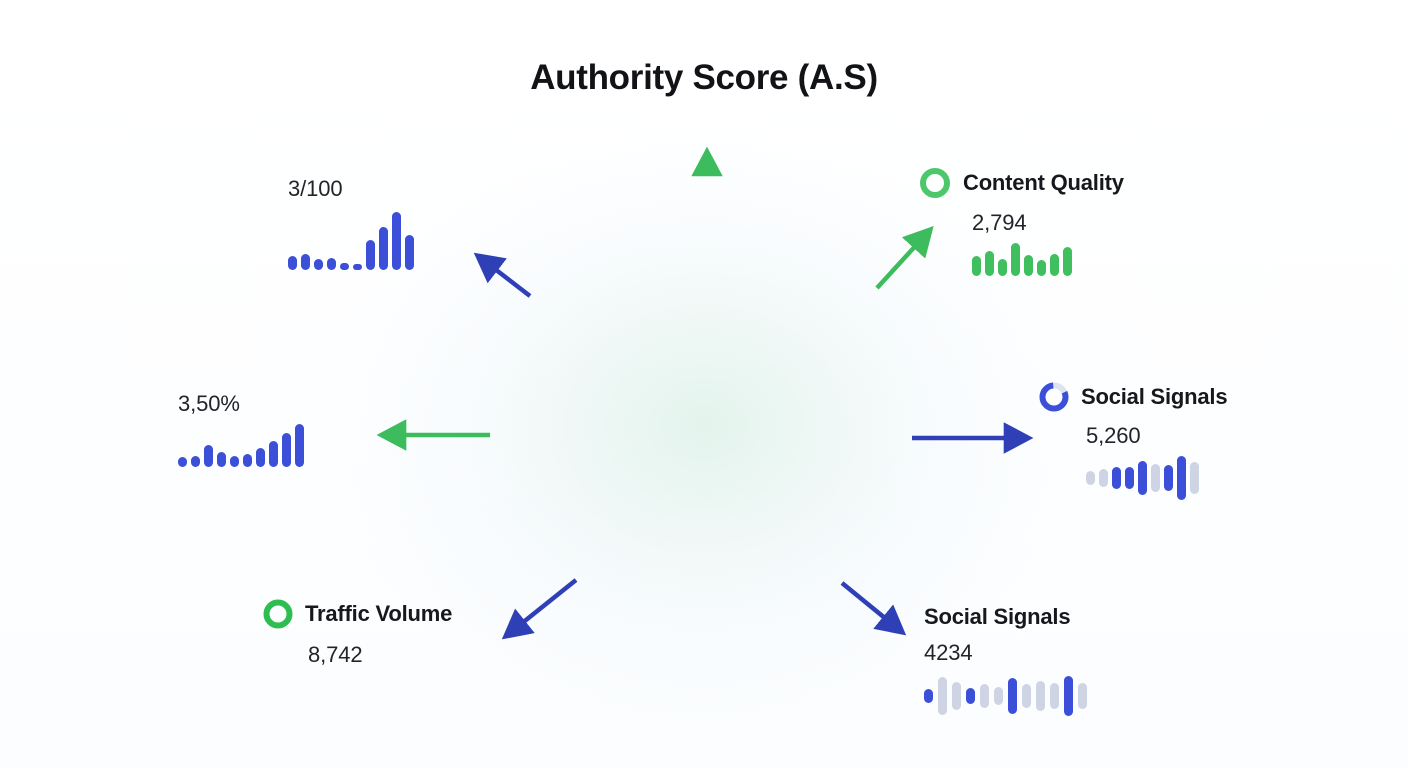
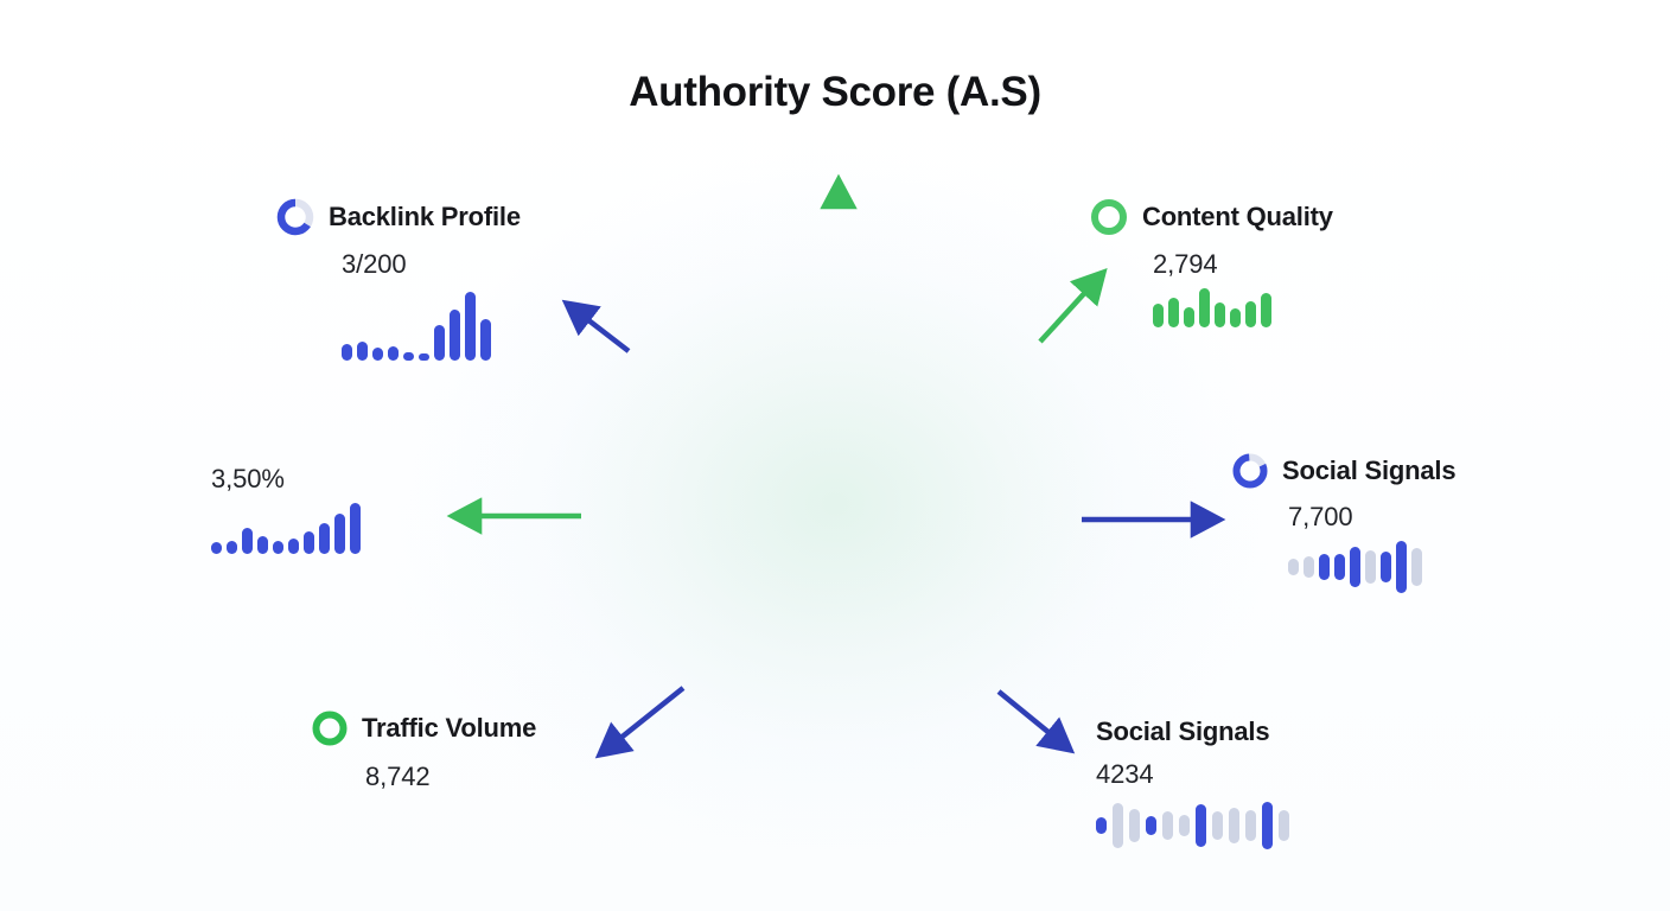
  Authority Score (A.S)
+ Backlink Profile
- 3/100
+ 3/200
  Content Quality
  2,794
  3,50%
  Social Signals
- 5,260
+ 7,700
  Traffic Volume
  8,742
  Social Signals
  4234
